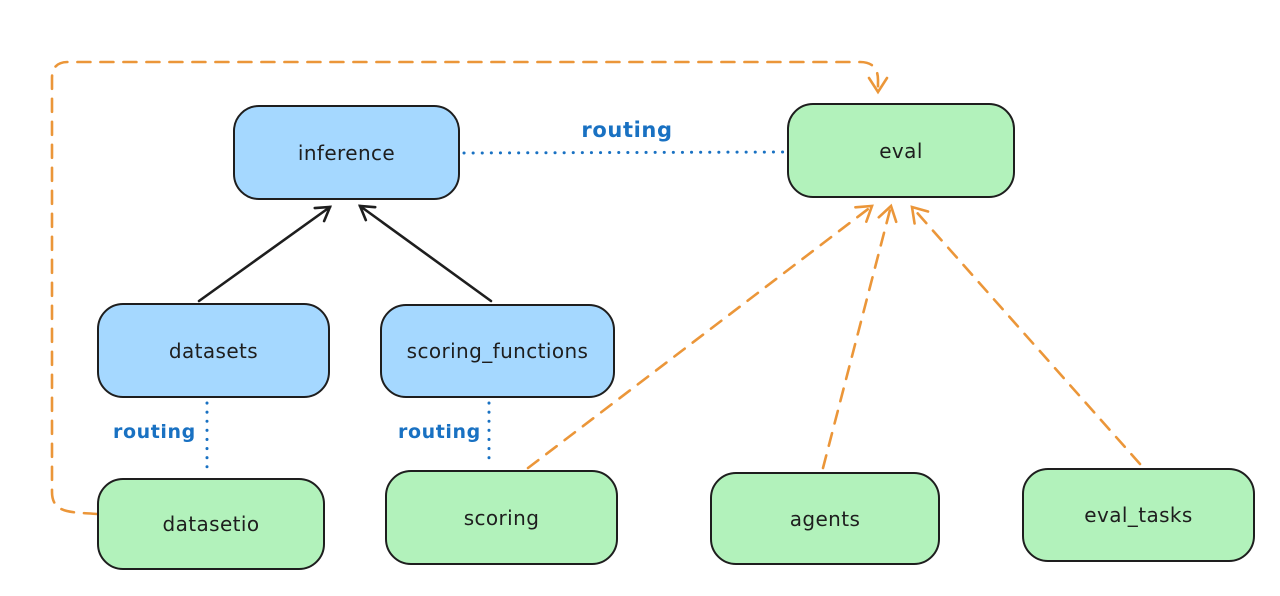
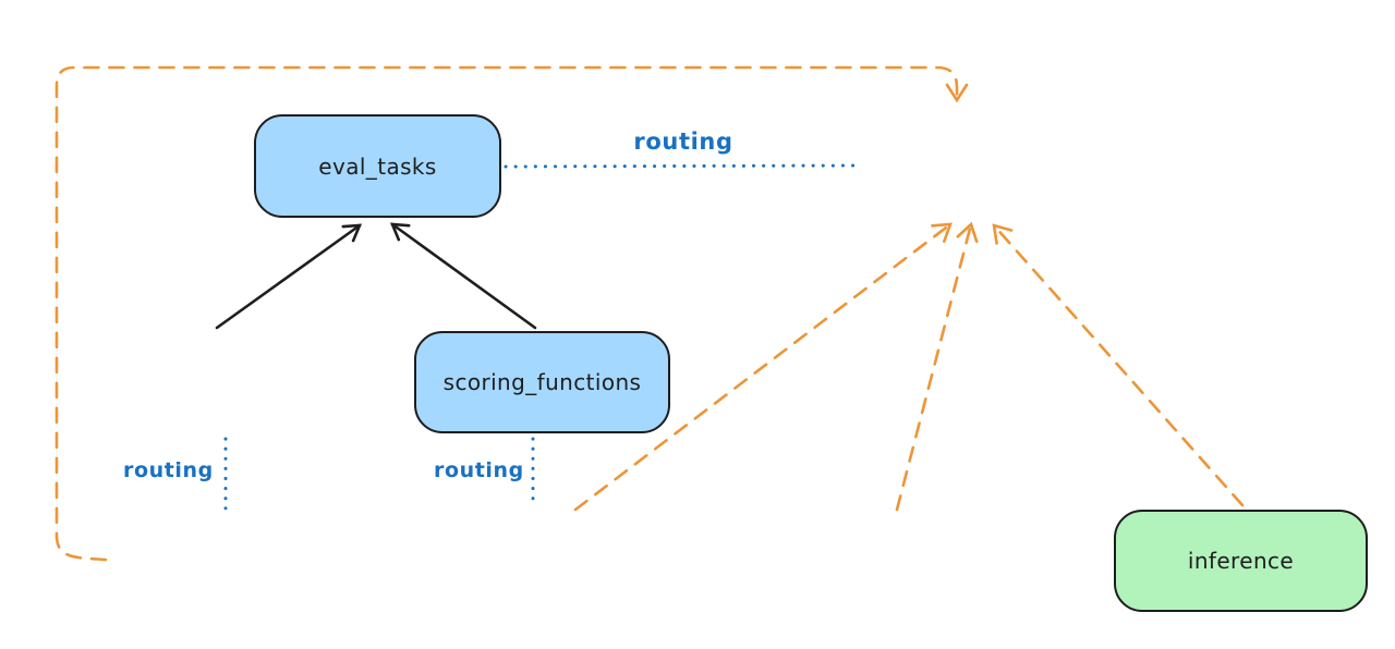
- inference
+ eval_tasks
- eval
- datasets
  scoring_functions
- datasetio
- scoring
- agents
- eval_tasks
+ inference
  routing
  routing
  routing
